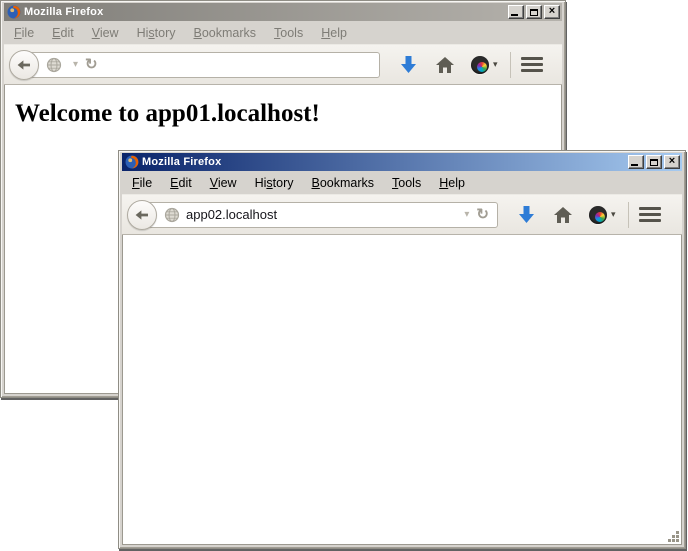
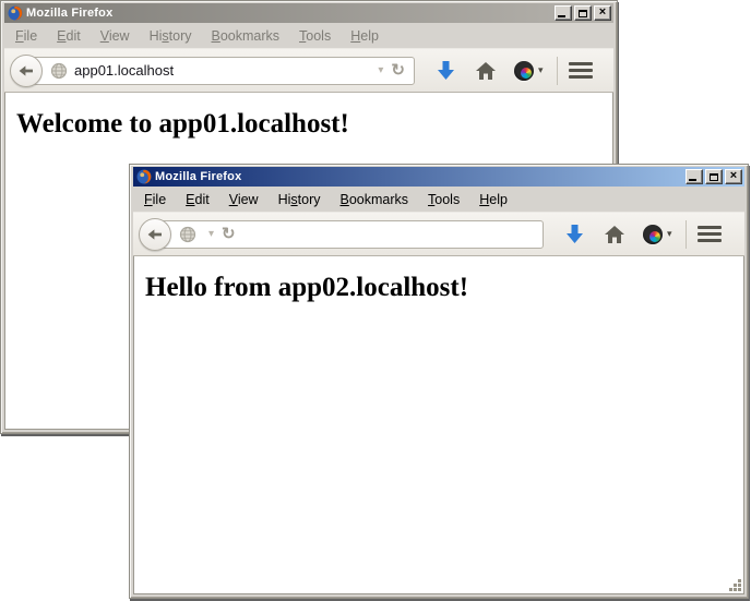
  Mozilla Firefox
  ×
  File
  Edit
  View
  History
  Bookmarks
  Tools
  Help
+ app01.localhost
  ▾
  ↻
  ▾
  Welcome to app01.localhost!
  Mozilla Firefox
  ×
  File
  Edit
  View
  History
  Bookmarks
  Tools
  Help
- app02.localhost
  ▾
  ↻
  ▾
+ Hello from app02.localhost!
